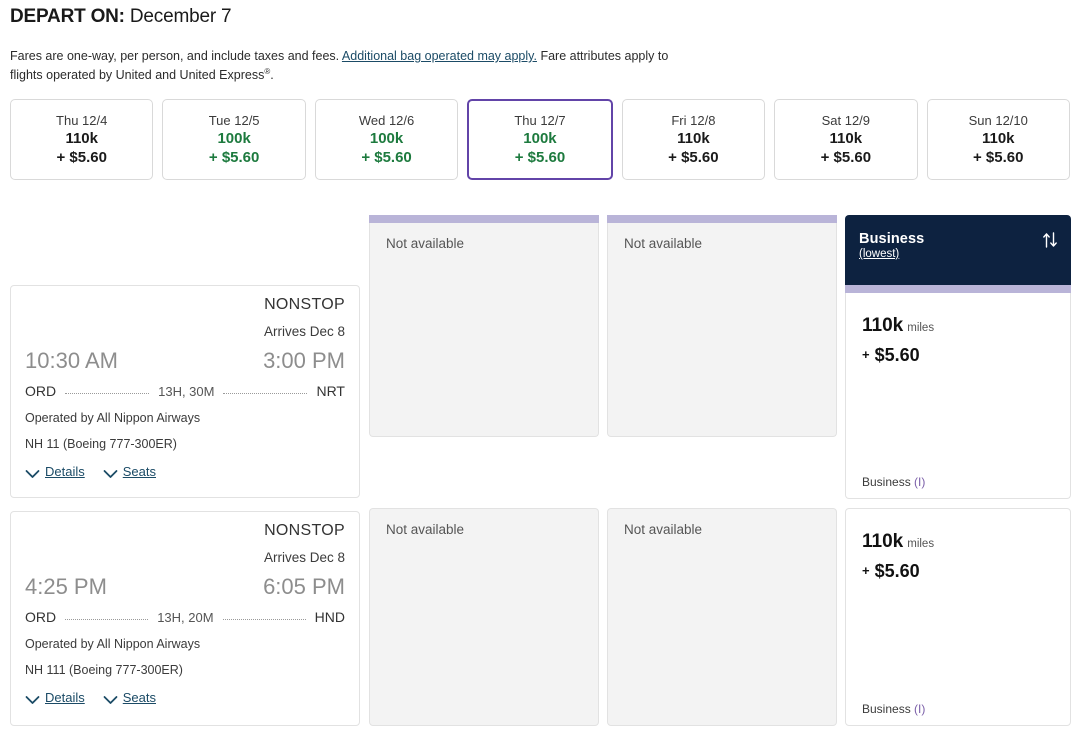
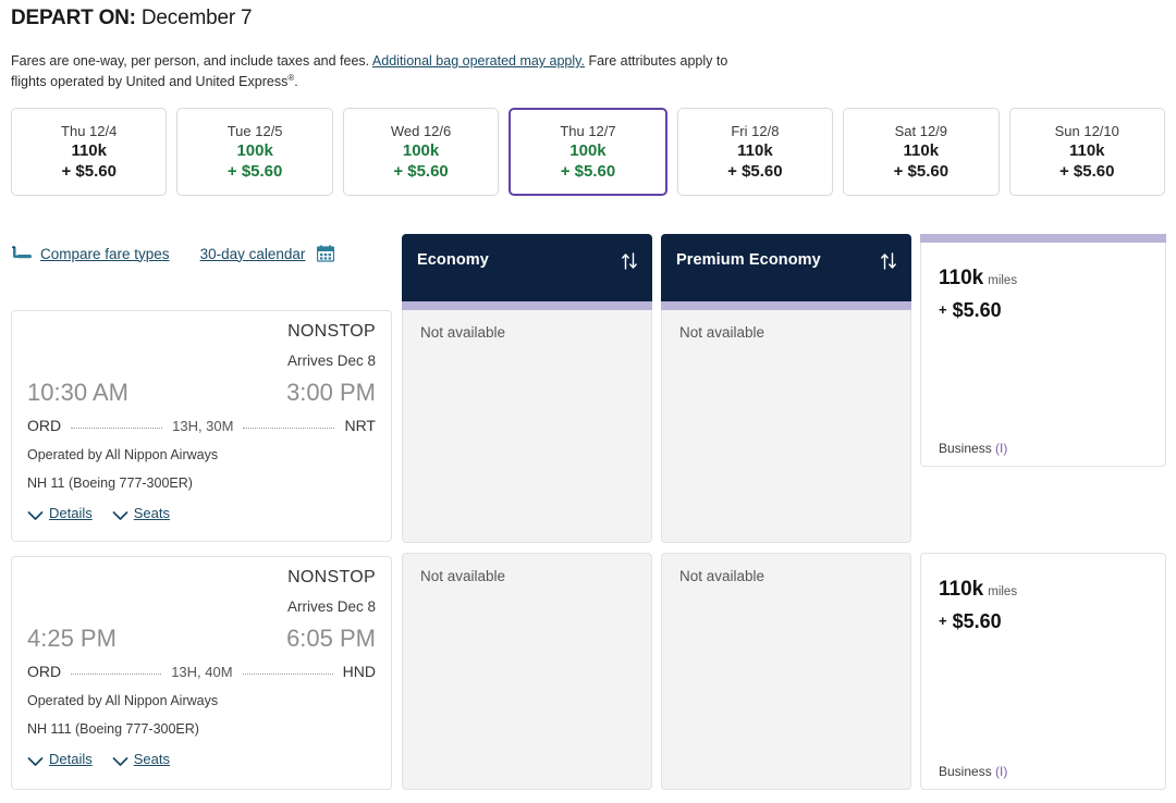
  DEPART ON: December 7
  Fares are one-way, per person, and include taxes and fees. Additional bag operated may apply. Fare attributes apply to flights operated by United and United Express®.
  Thu 12/4
  110k
  + $5.60
  Tue 12/5
  100k
  + $5.60
  Wed 12/6
  100k
  + $5.60
  Thu 12/7
  100k
  + $5.60
  Fri 12/8
  110k
  + $5.60
  Sat 12/9
  110k
  + $5.60
  Sun 12/10
  110k
  + $5.60
+ Compare fare types
+ 30-day calendar
+ Economy
  Not available
  Not available
+ Premium Economy
  Not available
  Not available
- Business
- (lowest)
  110k miles
  + $5.60
  Business (I)
  110k miles
  + $5.60
  Business (I)
  NONSTOP
  Arrives Dec 8
  10:30 AM
  3:00 PM
  ORD
  13H, 30M
  NRT
  Operated by All Nippon Airways
  NH 11 (Boeing 777-300ER)
  Details
  Seats
  NONSTOP
  Arrives Dec 8
  4:25 PM
  6:05 PM
  ORD
- 13H, 20M
+ 13H, 40M
  HND
  Operated by All Nippon Airways
  NH 111 (Boeing 777-300ER)
  Details
  Seats
